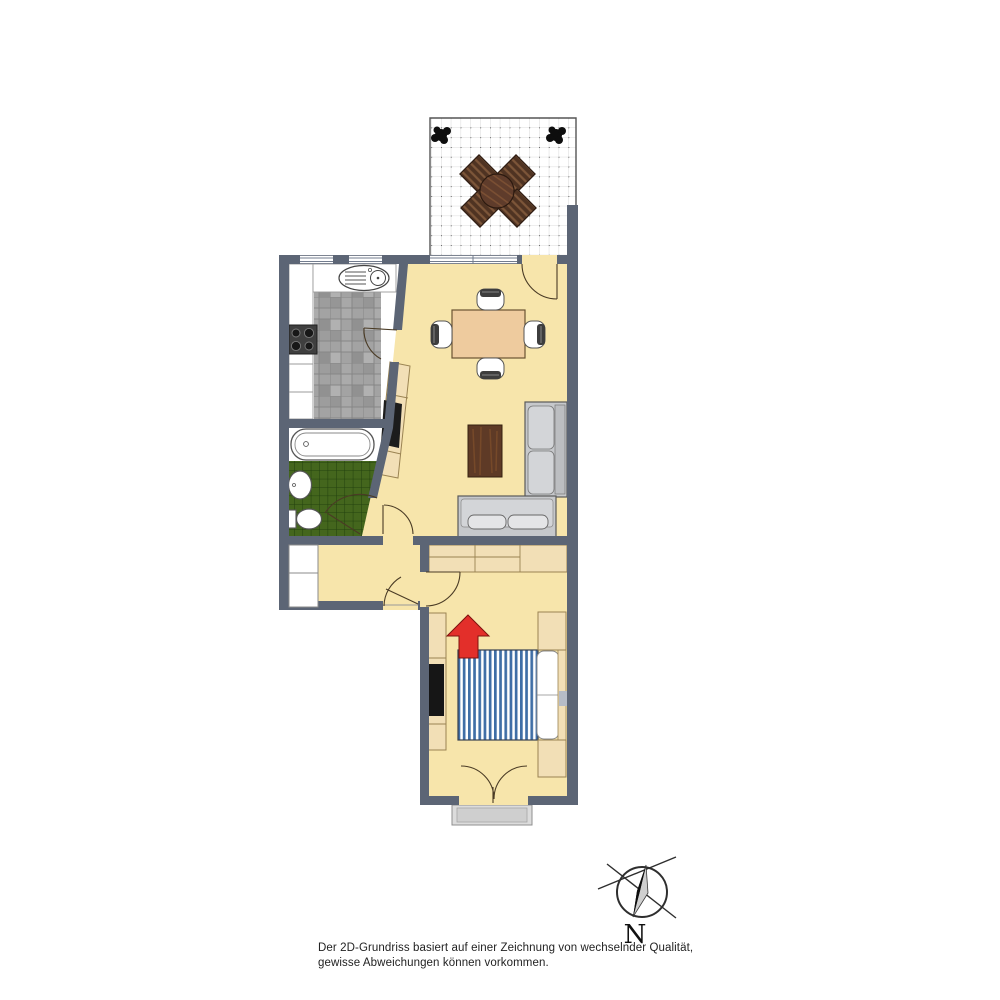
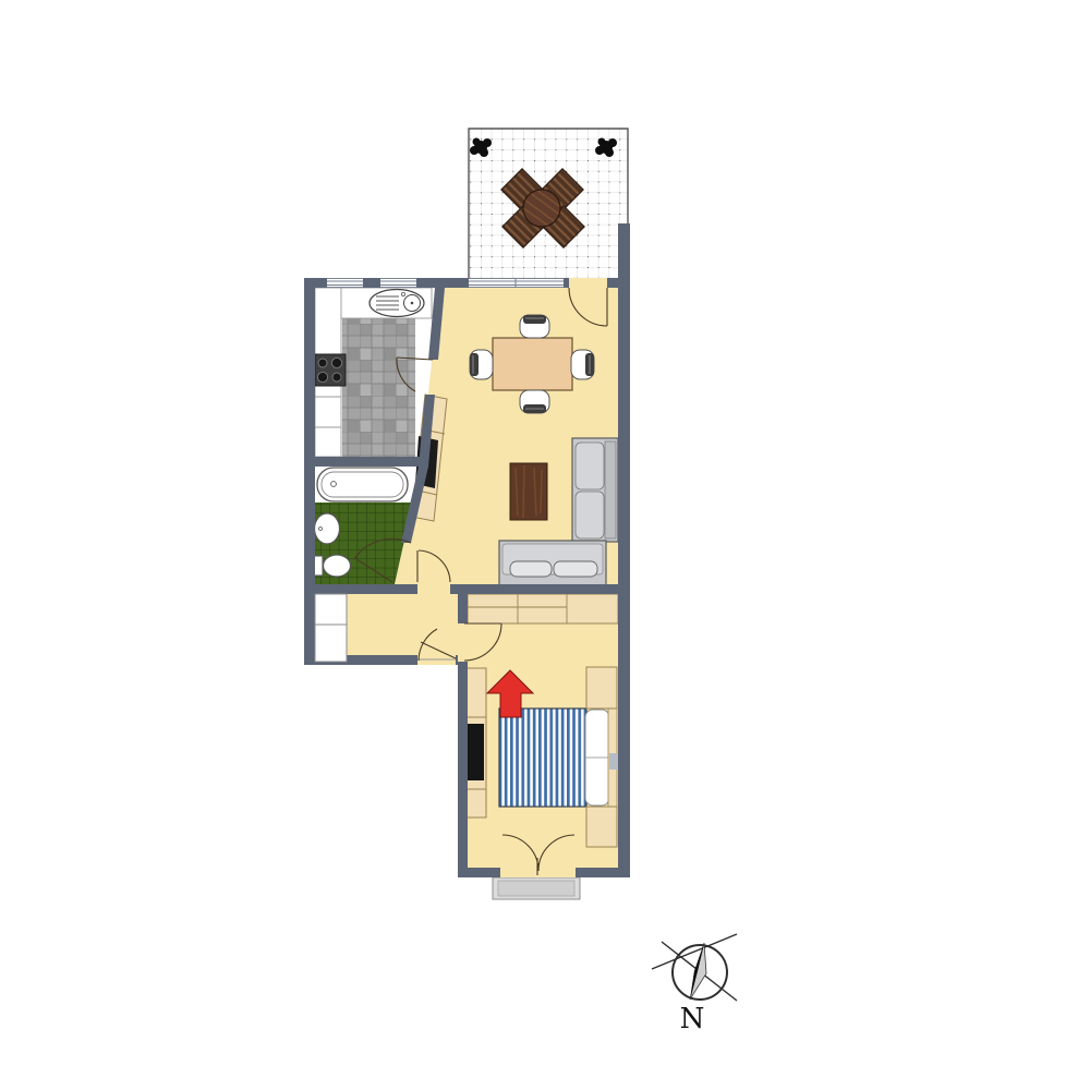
  N
- Der 2D-Grundriss basiert auf einer Zeichnung von wechselnder Qualität,
- gewisse Abweichungen können vorkommen.
